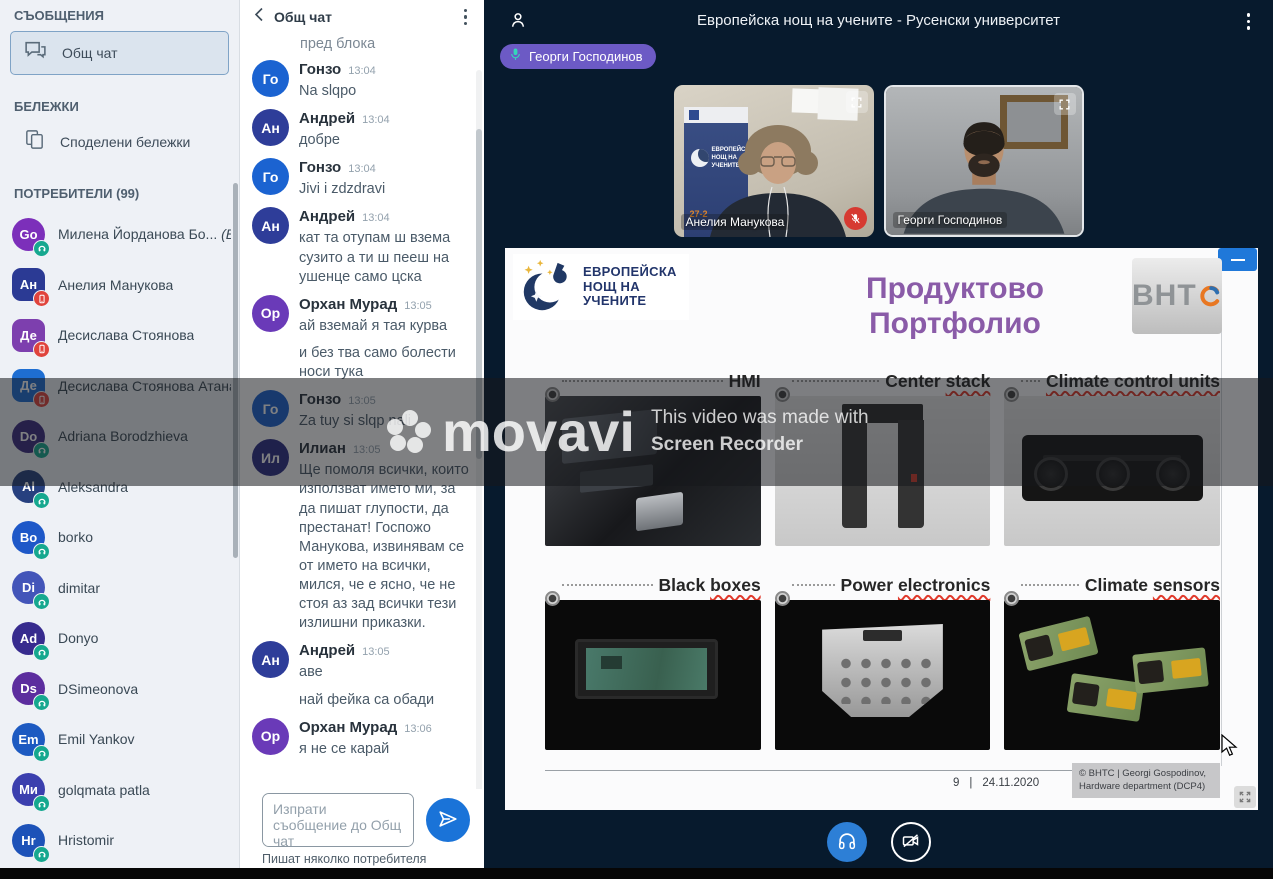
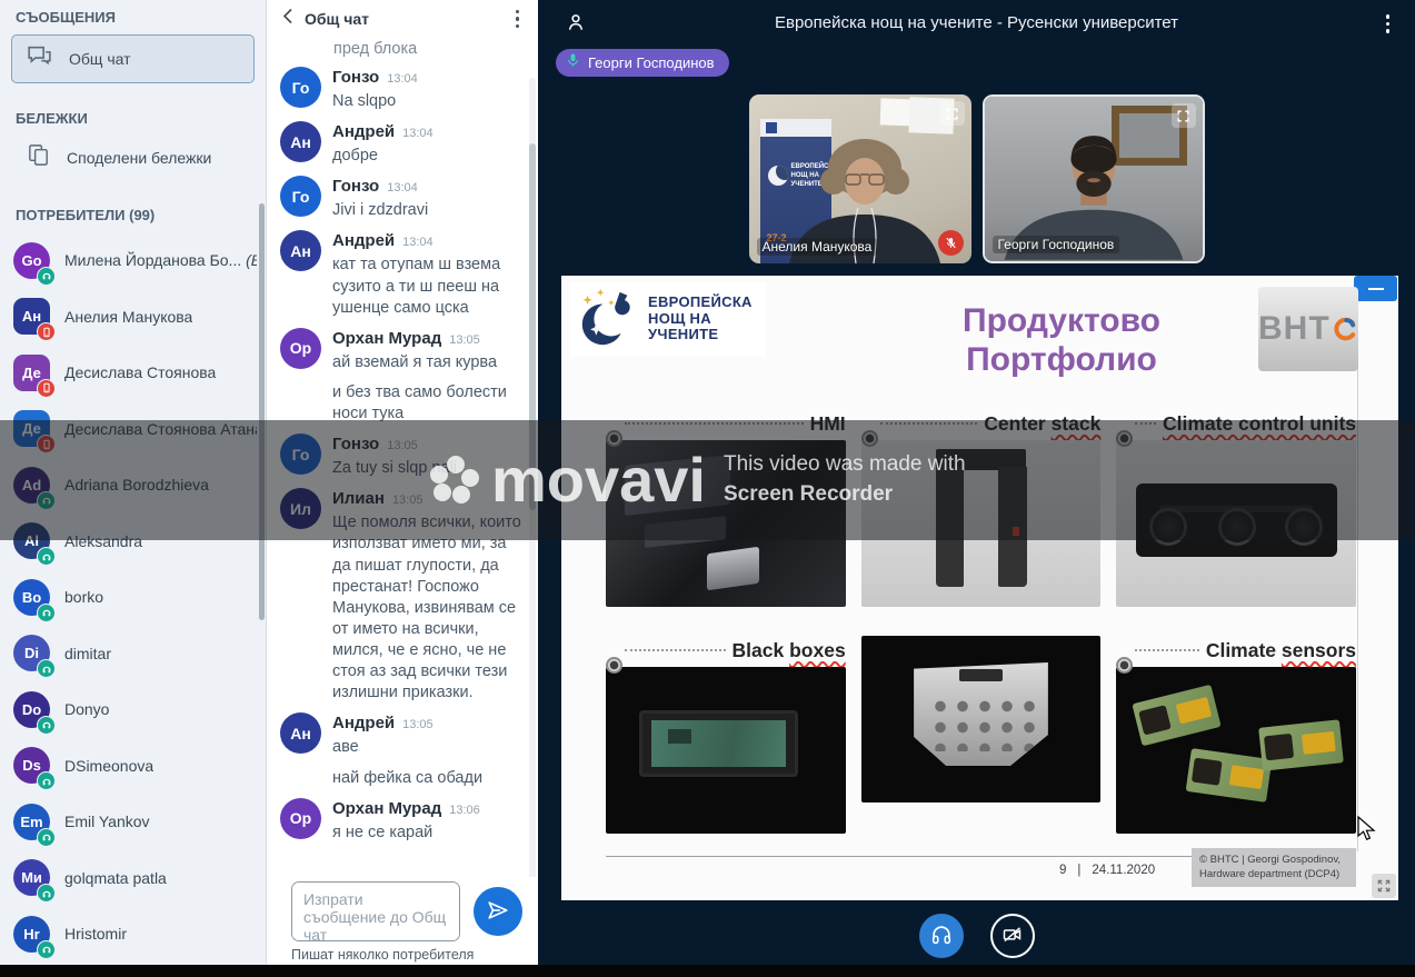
  СЪОБЩЕНИЯ
  Общ чат
  БЕЛЕЖКИ
  Споделени бележки
  ПОТРЕБИТЕЛИ (99)
  Go
  Милена Йорданова Бо... (В
  Ан
  Анелия Манукова
  Де
  Десислава Стоянова
  Де
  Десислава Стоянова Атан
- Do
+ Ad
  Adriana Borodzhieva
  Al
  Aleksandra
  Bo
  borko
  Di
  dimitar
- Ad
+ Do
  Donyo
  Ds
  DSimeonova
  Em
  Emil Yankov
  Ми
  golqmata patla
  Hr
  Hristomir
  Общ чат
  пред блока
  Го
  Гонзо 13:04
  Na slqpo
  Ан
  Андрей 13:04
  добре
  Го
  Гонзо 13:04
  Jivi i zdzdravi
  Ан
  Андрей 13:04
  кат та отупам ш взема сузито а ти ш пееш на ушенце само цска
  Ор
  Орхан Мурад 13:05
  ай вземай я тая курва
  и без тва само болести носи тука
  Го
  Гонзо 13:05
  Za tuy si slqp nali
  Ил
  Илиан 13:05
  Ще помоля всички, които използват името ми, за да пишат глупости, да престанат! Госпожо Манукова, извинявам се от името на всички, мился, че е ясно, че не стоя аз зад всички тези излишни приказки.
  Ан
  Андрей 13:05
  аве
  най фейка са обади
  Ор
  Орхан Мурад 13:06
  я не се карай
  Пишат няколко потребителя
  Европейска нощ на учените - Русенски университет
  Георги Господинов
  27-2
  Анелия Манукова
  Георги Господинов
  ЕВРОПЕЙСКА
  НОЩ НА
  УЧЕНИТЕ
  Продуктово
  Портфолио
  BHT
  HMI
  Center stack
  Climate control units
  Black boxes
- Power electronics
  Climate sensors
  9
  |
  24.11.2020
  © BHTC | Georgi Gospodinov,
  Hardware department (DCP4)
  movavi
  This video was made with
  Screen Recorder
